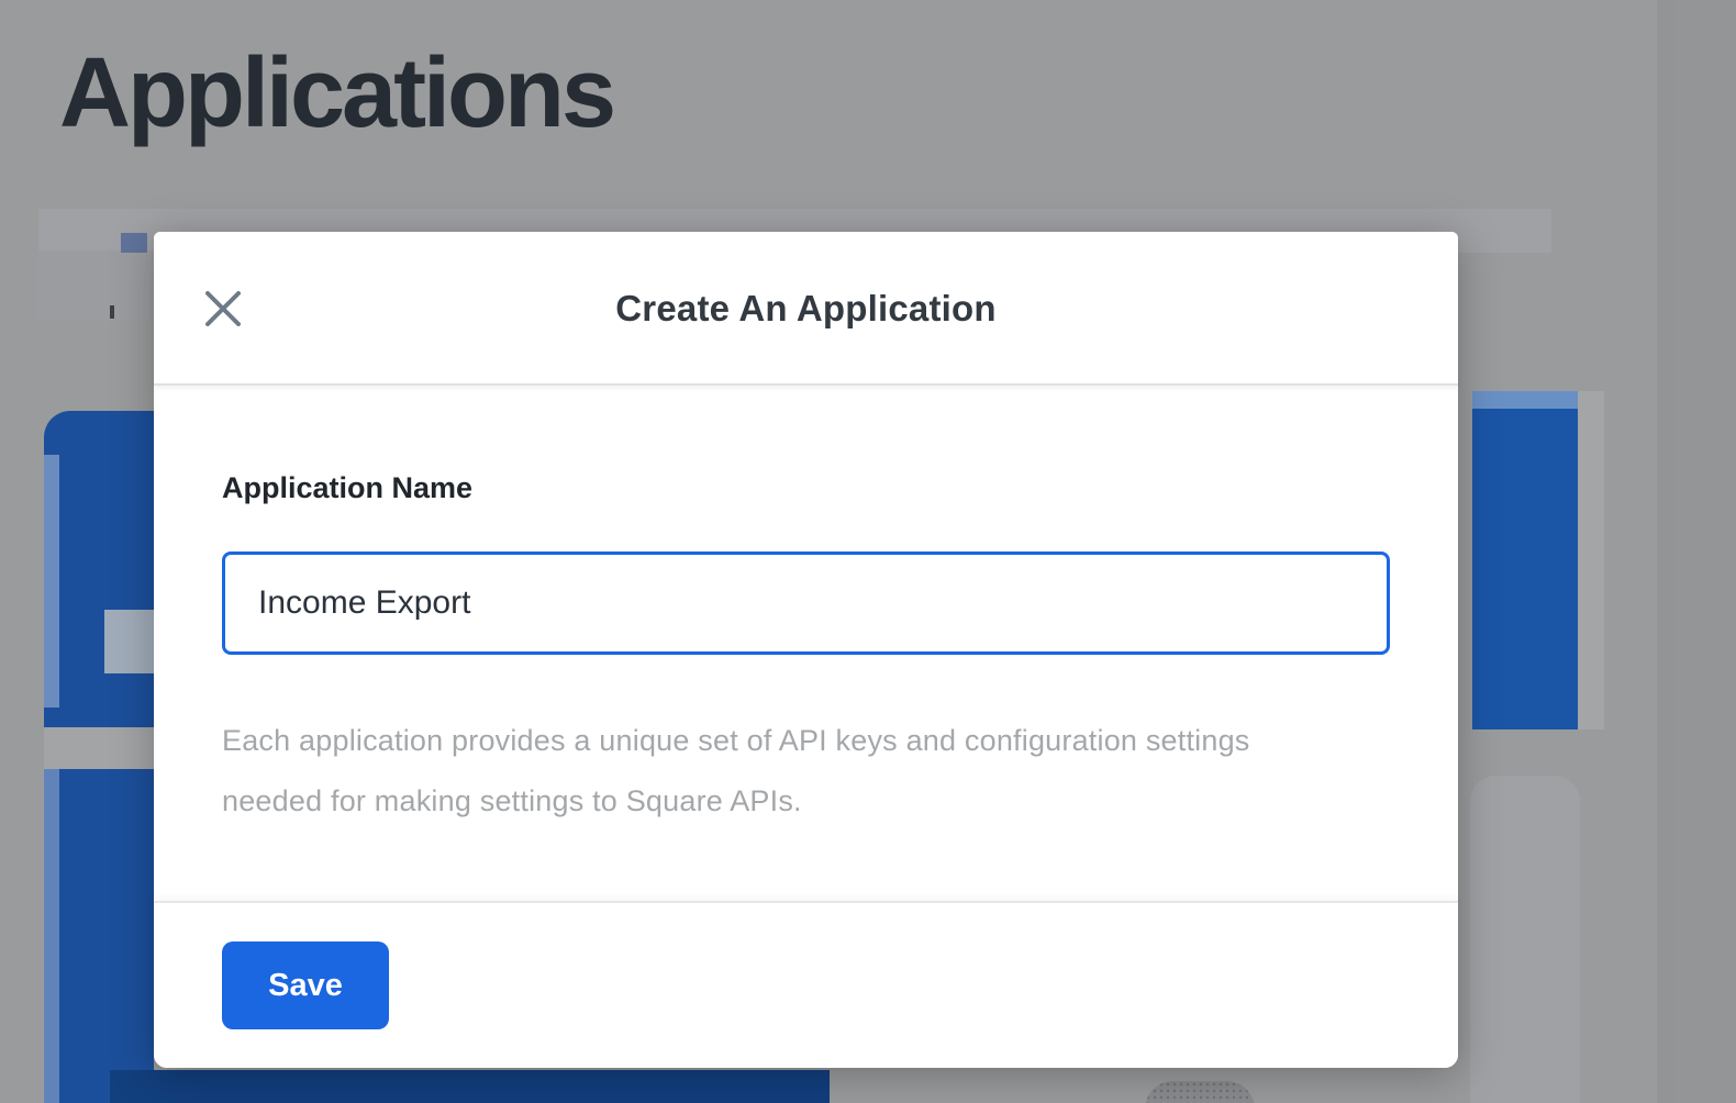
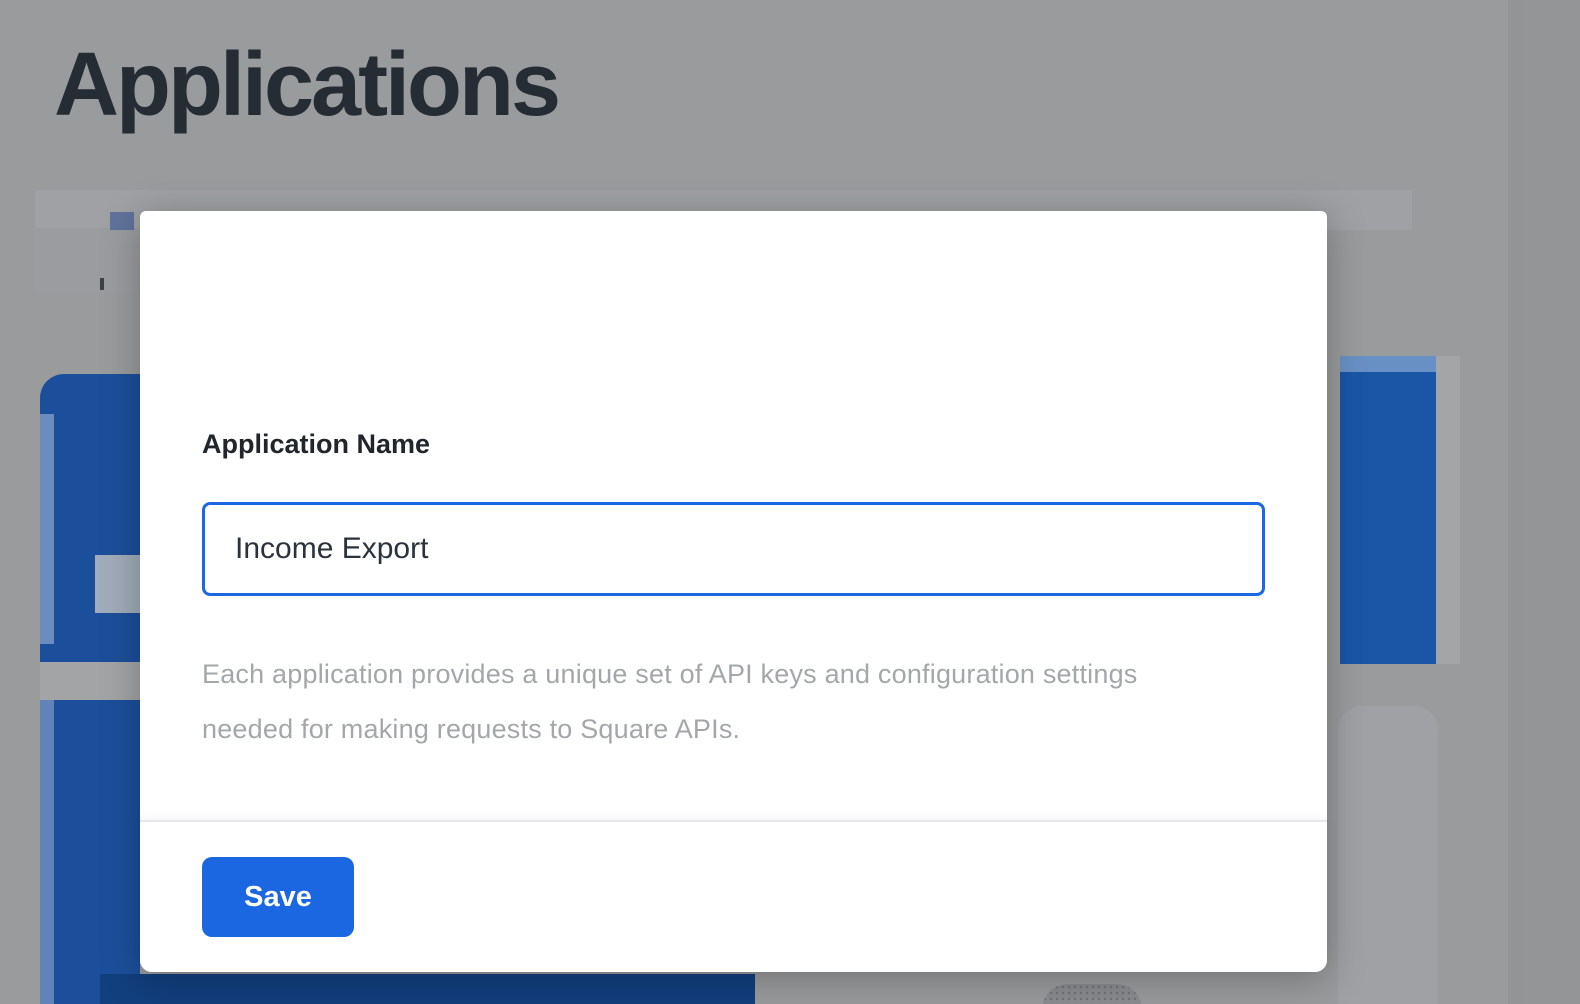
  Applications
- Create An Application
  Application Name
  Income Export
- Each application provides a unique set of API keys and configuration settings needed for making settings to Square APIs.
+ Each application provides a unique set of API keys and configuration settings needed for making requests to Square APIs.
  Save
